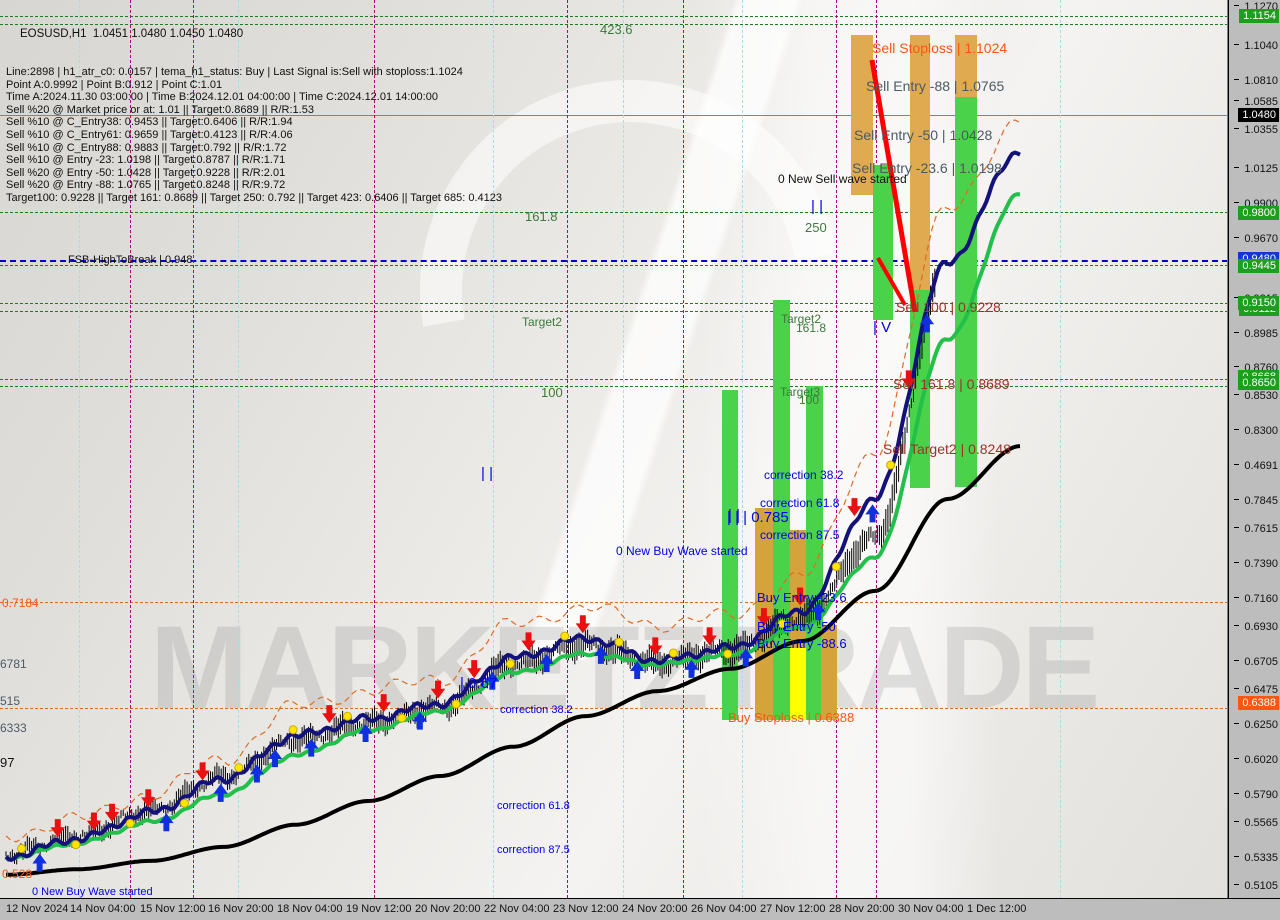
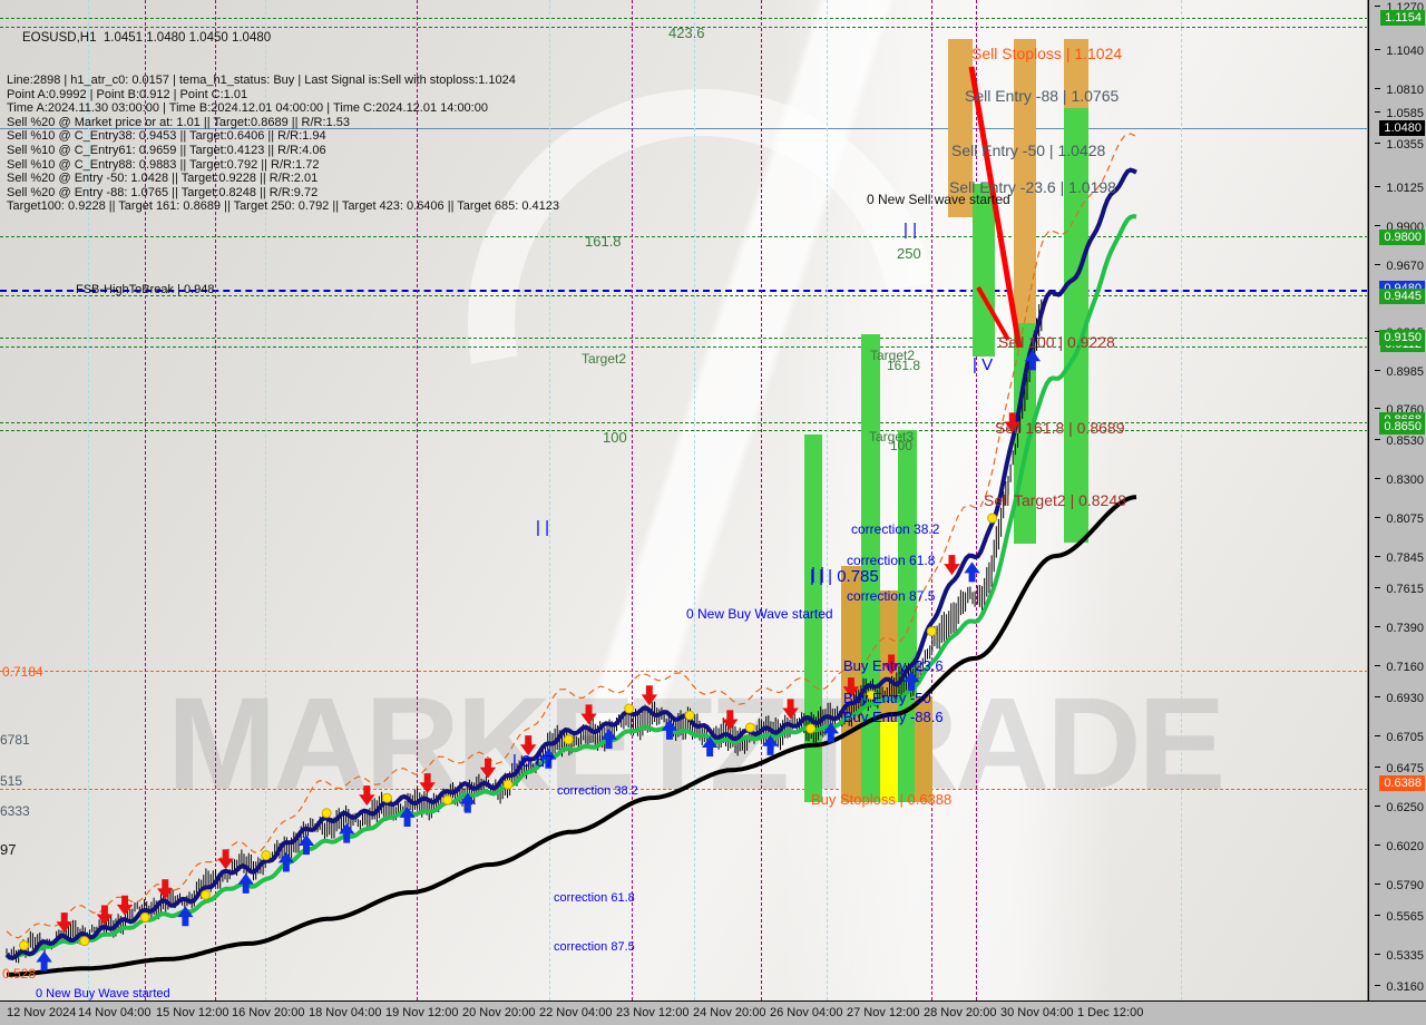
  MARKETZADE
  423.6
  161.8
  250
  Target2
  Target2
  161.8
  100
  Target3
  100
  FSB-HighToBreak | 0.948
  Sell Stoploss | 1.1024
  Sell Entry -88 | 1.0765
  Sell Entry -50 | 1.0428
  Sell Entry -23.6 | 1.0198
  Sell 100 | 0.9228
  Sell 161.8 | 0.8689
  Sell Target2 | 0.8248
  Buy Entry -23.6
  Buy Entry -50
  Buy Entry -88.6
  Buy Stoploss | 0.6388
  correction 38.2
  correction 61.8
  correction 87.5
  correction 38.2
  correction 61.8
  correction 87.5
  0 New Sell wave started
  0 New Buy Wave started
  0 New Buy Wave started
  0.7184
  6781
  515
  6333
  97
  0.528
  | | | 0.785
  | 0.67
  | V
  | |
  | |
  | |
  EOSUSD,H1 1.0451 1.0480 1.0450 1.0480
  Line:2898 | h1_atr_c0: 0.0157 | tema_h1_status: Buy | Last Signal is:Sell with stoploss:1.1024
  Point A:0.9992 | Point B:0.912 | Point C:1.01
  Time A:2024.11.30 03:00:00 | Time B:2024.12.01 04:00:00 | Time C:2024.12.01 14:00:00
  Sell %20 @ Market price or at: 1.01 || Target:0.8689 || R/R:1.53
  Sell %10 @ C_Entry38: 0.9453 || Target:0.6406 || R/R:1.94
  Sell %10 @ C_Entry61: 0.9659 || Target:0.4123 || R/R:4.06
  Sell %10 @ C_Entry88: 0.9883 || Target:0.792 || R/R:1.72
- Sell %10 @ Entry -23: 1.0198 || Target:0.8787 || R/R:1.71
  Sell %20 @ Entry -50: 1.0428 || Target:0.9228 || R/R:2.01
  Sell %20 @ Entry -88: 1.0765 || Target:0.8248 || R/R:9.72
  Target100: 0.9228 || Target 161: 0.8689 || Target 250: 0.792 || Target 423: 0.6406 || Target 685: 0.4123
  1.1270
  1.1040
  1.0810
  1.0585
  1.0355
  1.0125
  0.9900
  0.9670
  0.8985
  0.8760
  0.8530
  0.8300
- 0.4691
+ 0.8075
  0.7845
  0.7615
  0.7390
  0.7160
  0.6930
  0.6705
  0.6475
  0.6250
  0.6020
  0.5790
  0.5565
  0.5335
- 0.5105
+ 0.3160
  1.1154
  1.0480
  0.9800
  0.9445
  0.9150
  0.8650
  0.6388
  12 Nov 2024
  14 Nov 04:00
  15 Nov 12:00
  16 Nov 20:00
  18 Nov 04:00
  19 Nov 12:00
  20 Nov 20:00
  22 Nov 04:00
  23 Nov 12:00
  24 Nov 20:00
  26 Nov 04:00
  27 Nov 12:00
  28 Nov 20:00
  30 Nov 04:00
  1 Dec 12:00
